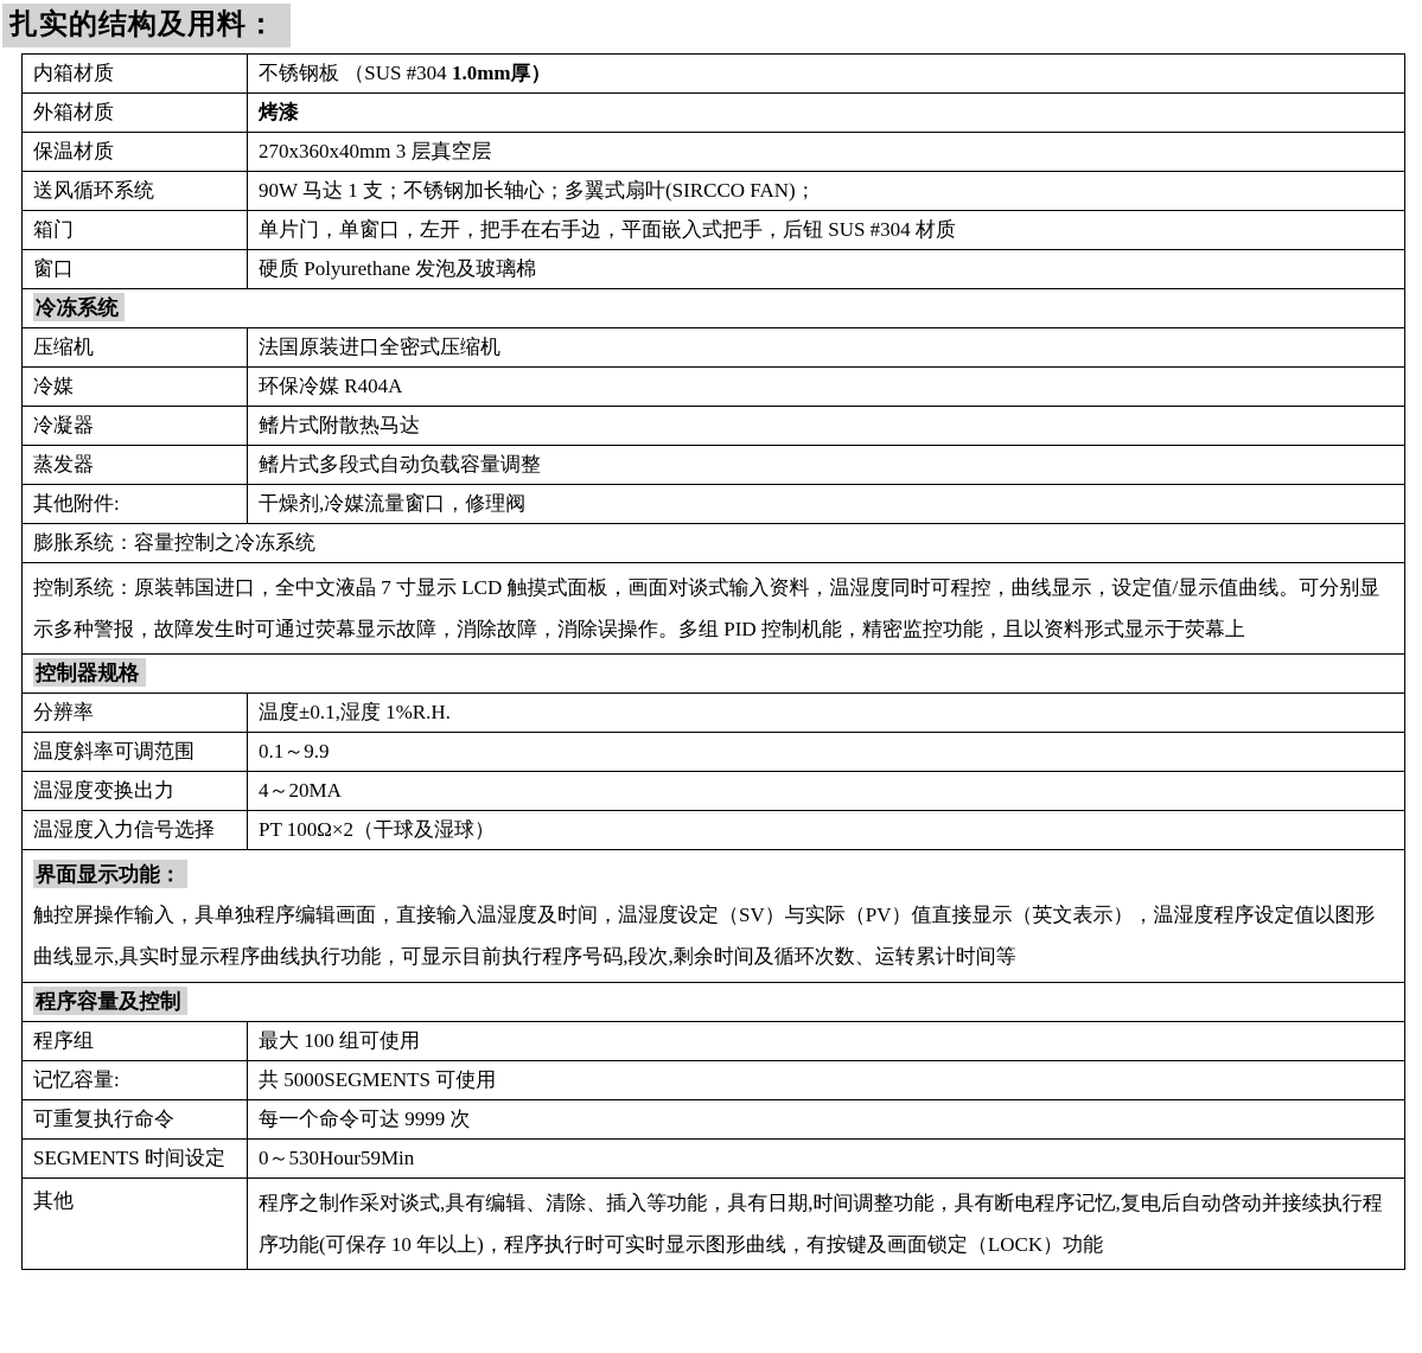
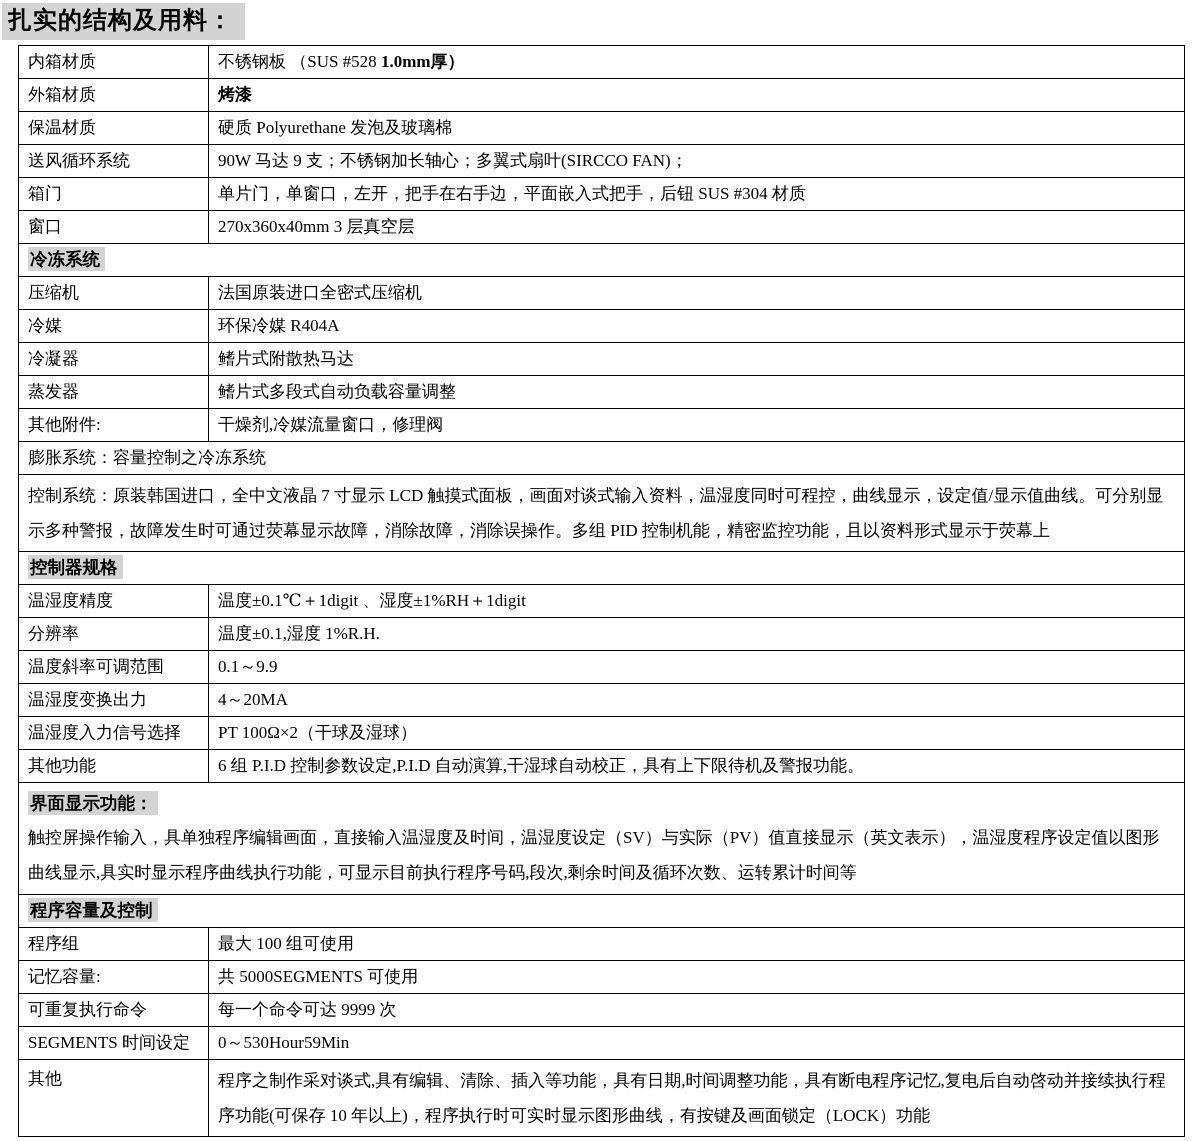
  扎实的结构及用料：
- 内箱材质	不锈钢板 （SUS #304 1.0mm厚）
+ 内箱材质	不锈钢板 （SUS #528 1.0mm厚）
  外箱材质	烤漆
- 保温材质	270x360x40mm 3 层真空层
+ 保温材质	硬质 Polyurethane 发泡及玻璃棉
- 送风循环系统	90W 马达 1 支；不锈钢加长轴心；多翼式扇叶(SIRCCO FAN)；
+ 送风循环系统	90W 马达 9 支；不锈钢加长轴心；多翼式扇叶(SIRCCO FAN)；
  箱门	单片门，单窗口，左开，把手在右手边，平面嵌入式把手，后钮 SUS #304 材质
- 窗口	硬质 Polyurethane 发泡及玻璃棉
+ 窗口	270x360x40mm 3 层真空层
  冷冻系统
  压缩机	法国原装进口全密式压缩机
  冷媒	环保冷媒 R404A
  冷凝器	鳍片式附散热马达
  蒸发器	鳍片式多段式自动负载容量调整
  其他附件:	干燥剂,冷媒流量窗口，修理阀
  膨胀系统：容量控制之冷冻系统
  控制系统：原装韩国进口，全中文液晶 7 寸显示 LCD 触摸式面板，画面对谈式输入资料，温湿度同时可程控，曲线显示，设定值/显示值曲线。可分别显示多种警报，故障发生时可通过荧幕显示故障，消除故障，消除误操作。多组 PID 控制机能，精密监控功能，且以资料形式显示于荧幕上
  控制器规格
+ 温湿度精度	温度±0.1℃＋1digit 、湿度±1%RH＋1digit
  分辨率	温度±0.1,湿度 1%R.H.
  温度斜率可调范围	0.1～9.9
  温湿度变换出力	4～20MA
  温湿度入力信号选择	PT 100Ω×2（干球及湿球）
+ 其他功能	6 组 P.I.D 控制参数设定,P.I.D 自动演算,干湿球自动校正，具有上下限待机及警报功能。
  界面显示功能： 触控屏操作输入，具单独程序编辑画面，直接输入温湿度及时间，温湿度设定（SV）与实际（PV）值直接显示（英文表示），温湿度程序设定值以图形曲线显示,具实时显示程序曲线执行功能，可显示目前执行程序号码,段次,剩余时间及循环次数、运转累计时间等
  程序容量及控制
  程序组	最大 100 组可使用
  记忆容量:	共 5000SEGMENTS 可使用
  可重复执行命令	每一个命令可达 9999 次
  SEGMENTS 时间设定	0～530Hour59Min
  其他	程序之制作采对谈式,具有编辑、清除、插入等功能，具有日期,时间调整功能，具有断电程序记忆,复电后自动啓动并接续执行程序功能(可保存 10 年以上)，程序执行时可实时显示图形曲线，有按键及画面锁定（LOCK）功能
